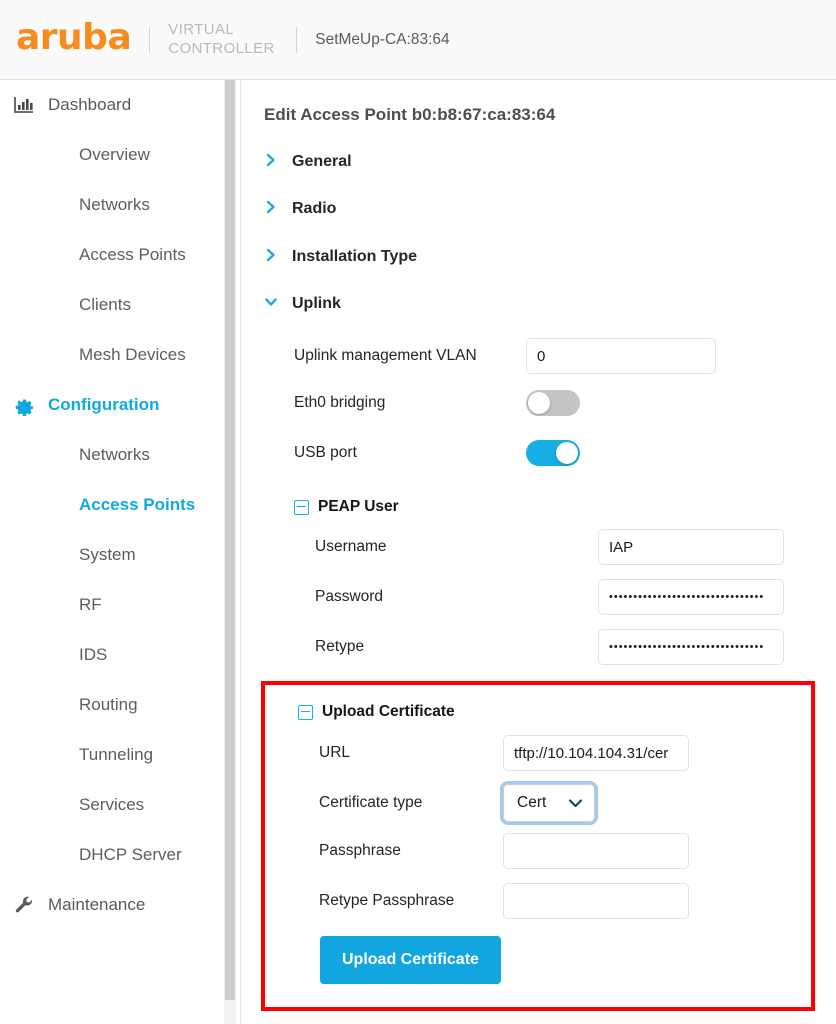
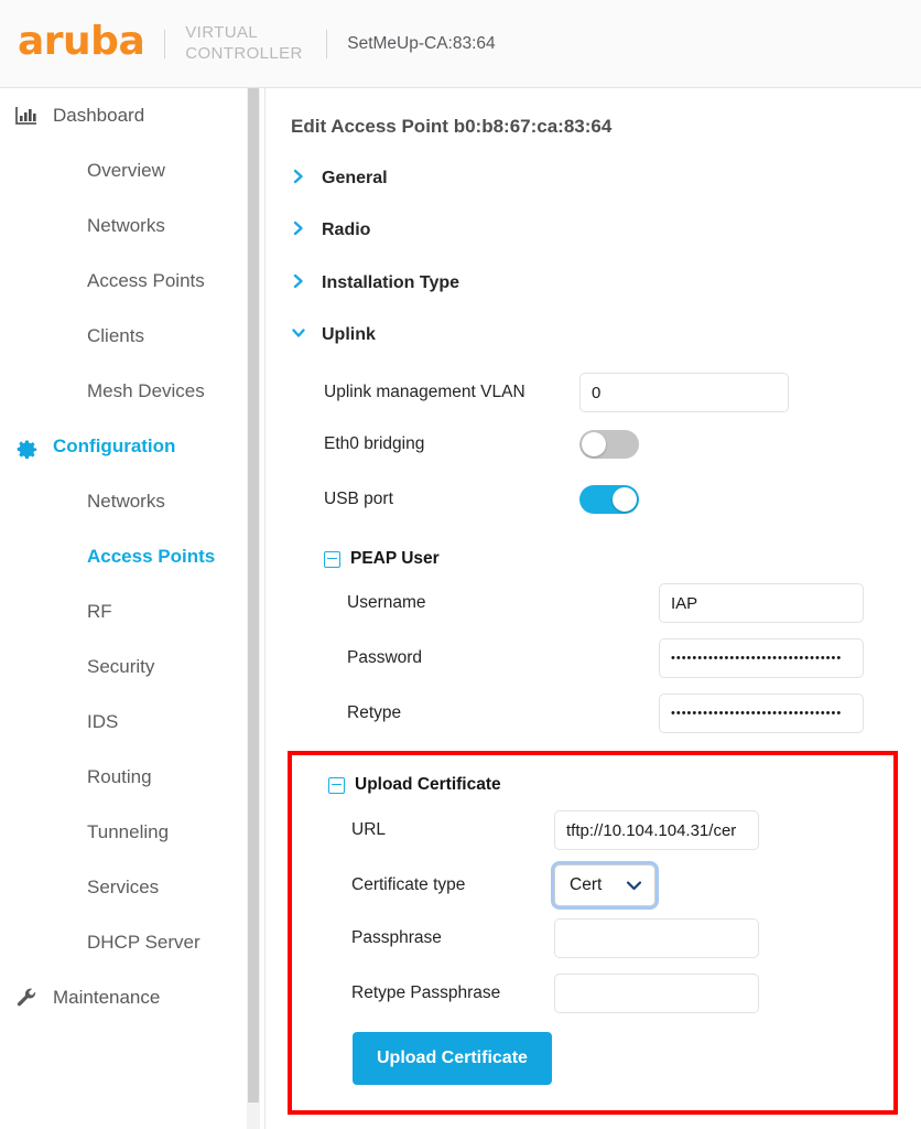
  aruba
  VIRTUAL
  CONTROLLER
  SetMeUp-CA:83:64
  Dashboard
  Overview
  Networks
  Access Points
  Clients
  Mesh Devices
  Configuration
  Networks
  Access Points
- System
  RF
+ Security
  IDS
  Routing
  Tunneling
  Services
  DHCP Server
  Maintenance
  Edit Access Point b0:b8:67:ca:83:64
  General
  Radio
  Installation Type
  Uplink
  Uplink management VLAN
  0
  Eth0 bridging
  USB port
  PEAP User
  Username
  IAP
  Password
  ••••••••••••••••••••••••••••••••
  Retype
  ••••••••••••••••••••••••••••••••
  Upload Certificate
  URL
  tftp://10.104.104.31/cer
  Certificate type
  Cert
  Passphrase
  Retype Passphrase
  Upload Certificate
